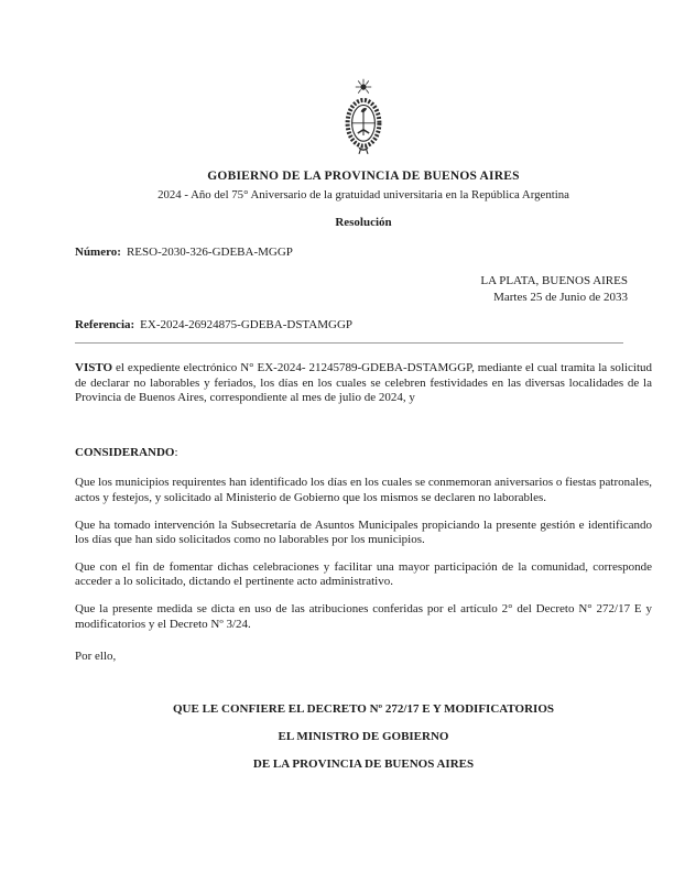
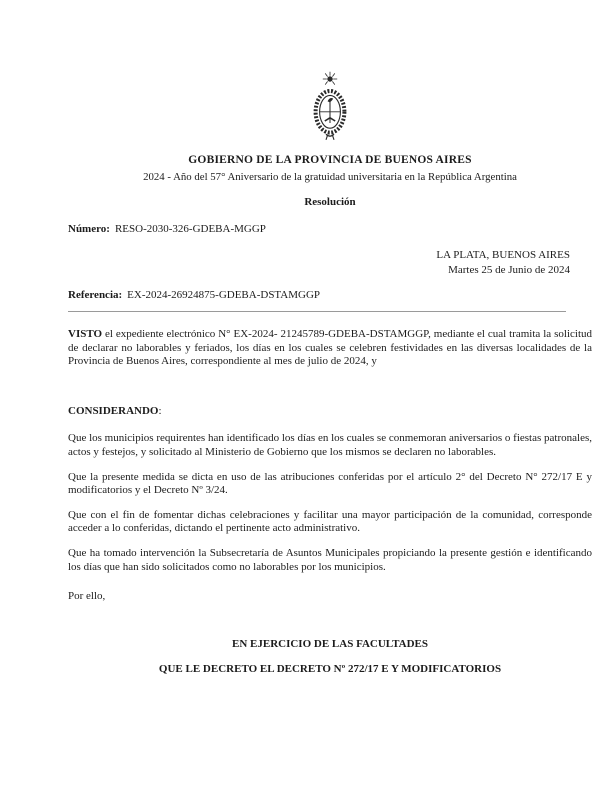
  GOBIERNO DE LA PROVINCIA DE BUENOS AIRES
- 2024 - Año del 75° Aniversario de la gratuidad universitaria en la República Argentina
+ 2024 - Año del 57° Aniversario de la gratuidad universitaria en la República Argentina
  Resolución
  Número: RESO-2030-326-GDEBA-MGGP
  LA PLATA, BUENOS AIRES
- Martes 25 de Junio de 2033
+ Martes 25 de Junio de 2024
  Referencia: EX-2024-26924875-GDEBA-DSTAMGGP
  VISTO el expediente electrónico N° EX-2024- 21245789-GDEBA-DSTAMGGP, mediante el cual tramita la solicitud de declarar no laborables y feriados, los días en los cuales se celebren festividades en las diversas localidades de la Provincia de Buenos Aires, correspondiente al mes de julio de 2024, y
  CONSIDERANDO:
  Que los municipios requirentes han identificado los días en los cuales se conmemoran aniversarios o fiestas patronales, actos y festejos, y solicitado al Ministerio de Gobierno que los mismos se declaren no laborables.
- Que ha tomado intervención la Subsecretaría de Asuntos Municipales propiciando la presente gestión e identificando los días que han sido solicitados como no laborables por los municipios.
+ Que la presente medida se dicta en uso de las atribuciones conferidas por el artículo 2° del Decreto N° 272/17 E y modificatorios y el Decreto Nº 3/24.
- Que con el fin de fomentar dichas celebraciones y facilitar una mayor participación de la comunidad, corresponde acceder a lo solicitado, dictando el pertinente acto administrativo.
+ Que con el fin de fomentar dichas celebraciones y facilitar una mayor participación de la comunidad, corresponde acceder a lo conferidas, dictando el pertinente acto administrativo.
- Que la presente medida se dicta en uso de las atribuciones conferidas por el artículo 2° del Decreto N° 272/17 E y modificatorios y el Decreto Nº 3/24.
+ Que ha tomado intervención la Subsecretaría de Asuntos Municipales propiciando la presente gestión e identificando los días que han sido solicitados como no laborables por los municipios.
  Por ello,
+ EN EJERCICIO DE LAS FACULTADES
- QUE LE CONFIERE EL DECRETO Nº 272/17 E Y MODIFICATORIOS
+ QUE LE DECRETO EL DECRETO Nº 272/17 E Y MODIFICATORIOS
- EL MINISTRO DE GOBIERNO
- DE LA PROVINCIA DE BUENOS AIRES
